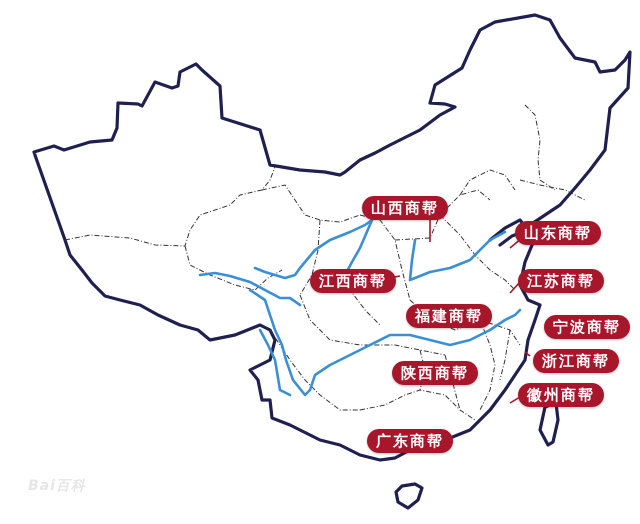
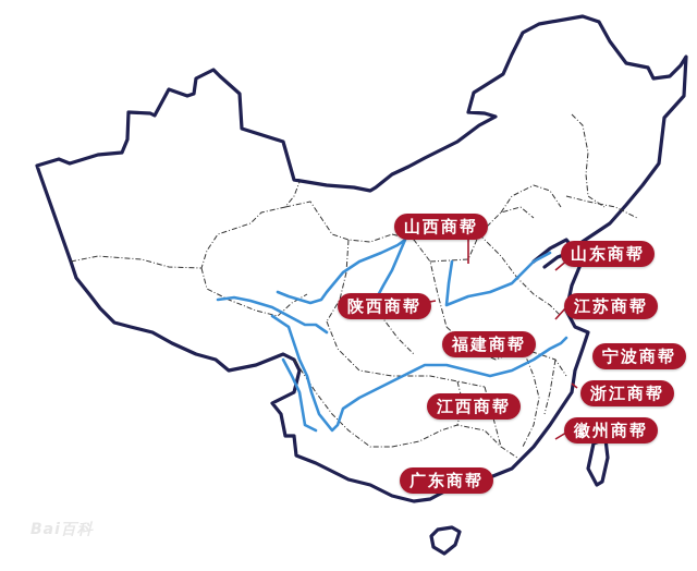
  山西商帮
  山东商帮
- 江西商帮
+ 陕西商帮
  江苏商帮
  福建商帮
  宁波商帮
  浙江商帮
- 陕西商帮
+ 江西商帮
  徽州商帮
  广东商帮
  Bai百科
